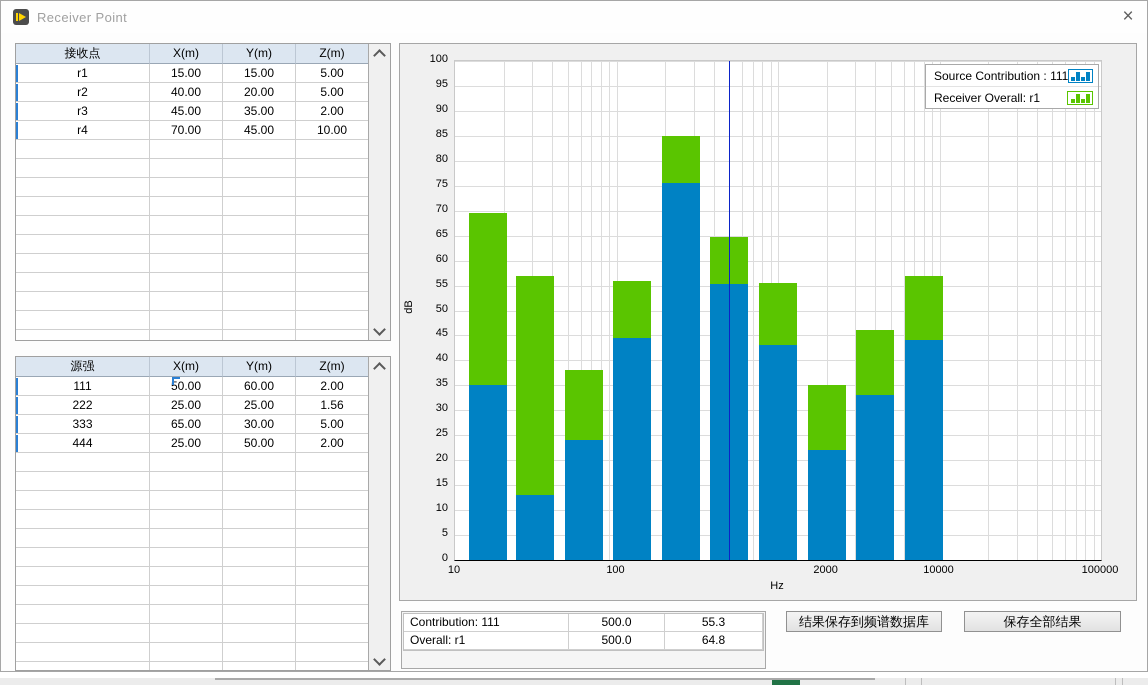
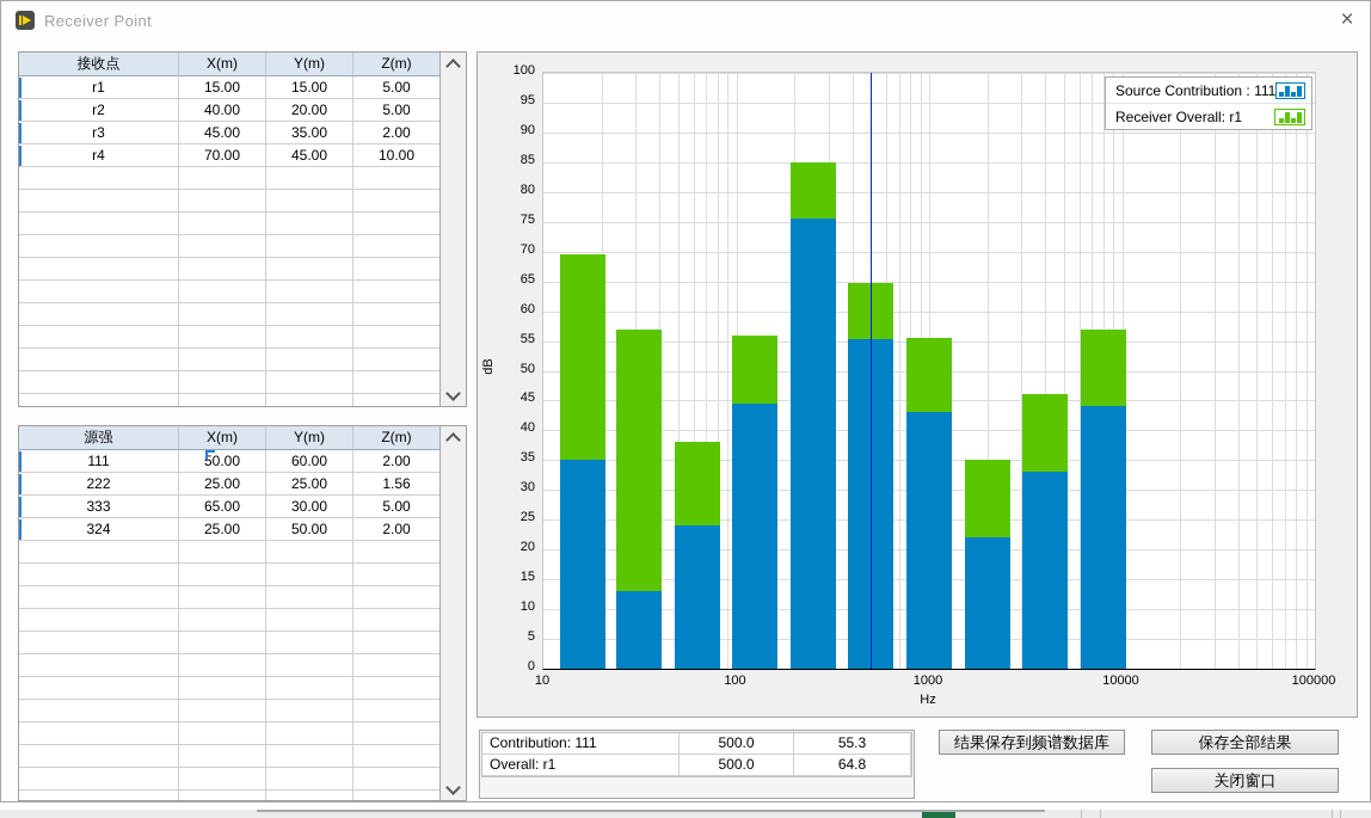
  Receiver Point
  ×
  接收点
  X(m)
  Y(m)
  Z(m)
  r1
  15.00
  15.00
  5.00
  r2
  40.00
  20.00
  5.00
  r3
  45.00
  35.00
  2.00
  r4
  70.00
  45.00
  10.00
  源强
  X(m)
  Y(m)
  Z(m)
  111
  50.00
  60.00
  2.00
  222
  25.00
  25.00
  1.56
  333
  65.00
  30.00
  5.00
- 444
+ 324
  25.00
  50.00
  2.00
  0
  5
  10
  15
  20
  25
  30
  35
  40
  45
  50
  55
  60
  65
  70
  75
  80
  85
  90
  95
  100
  10
  100
- 2000
+ 1000
  10000
  100000
  Hz
  Source Contribution : 111
  Receiver Overall: r1
  Contribution: 111
  500.0
  55.3
  Overall: r1
  500.0
  64.8
  结果保存到频谱数据库
  保存全部结果
+ 关闭窗口
